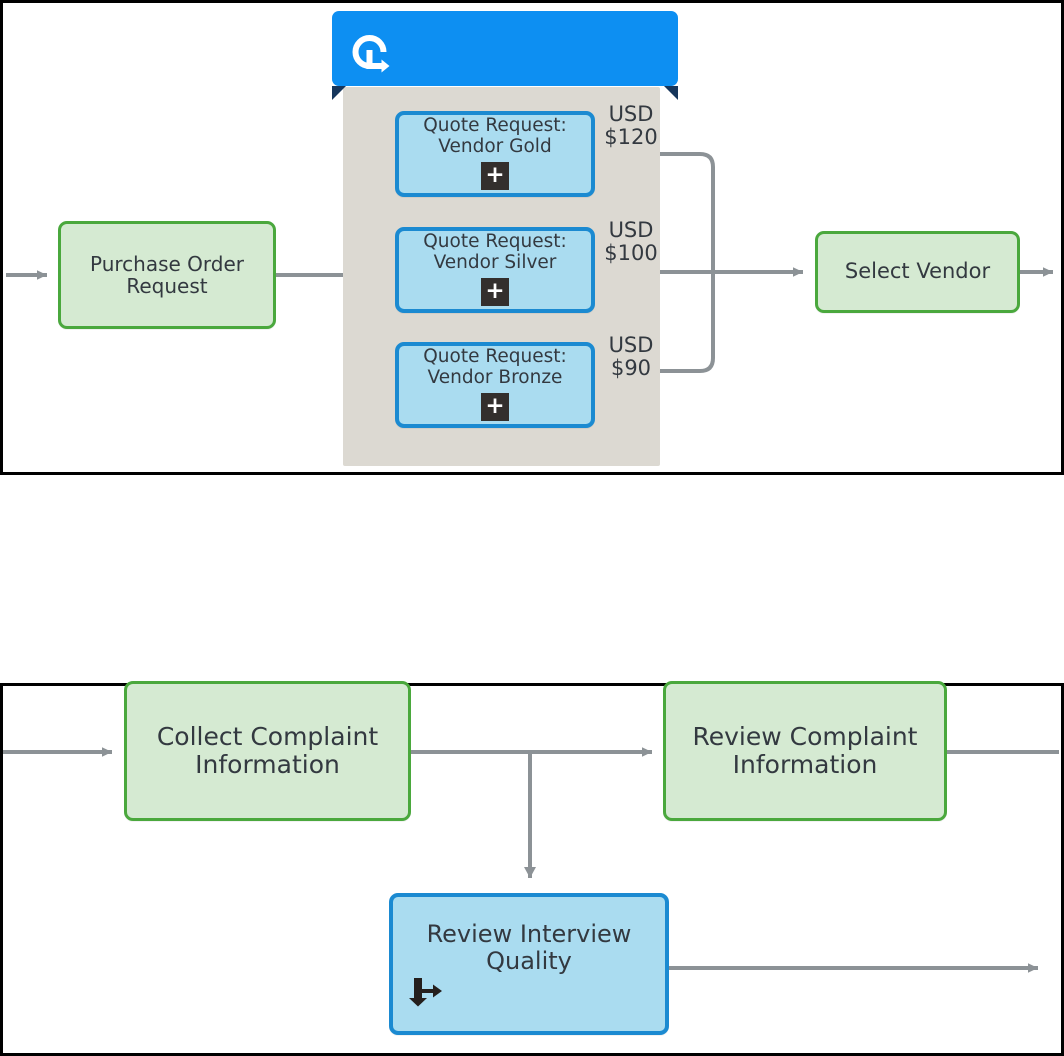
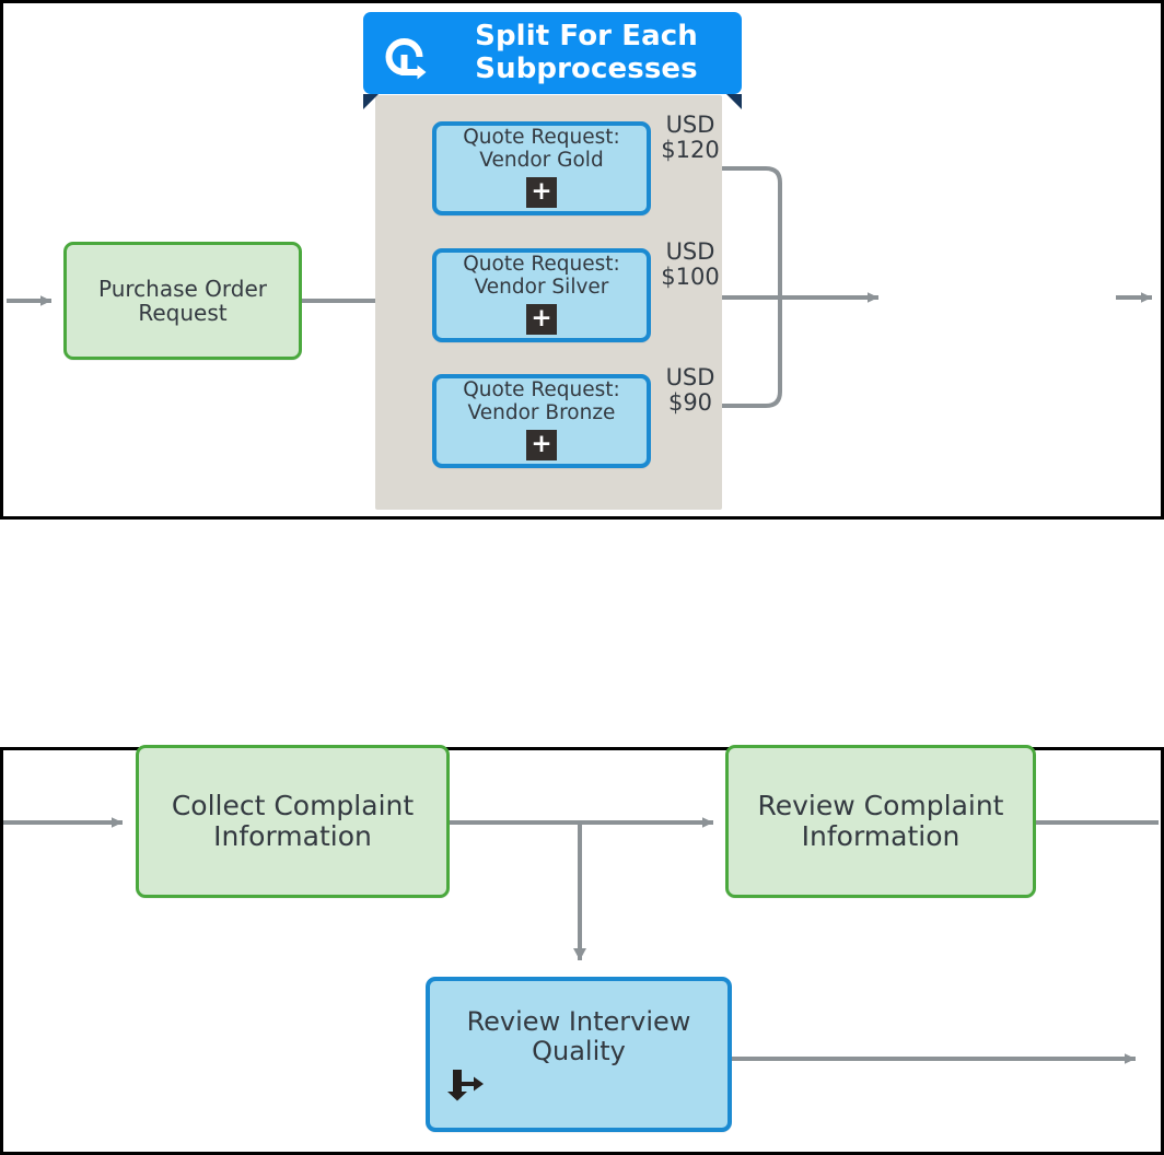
+ Split For Each
+ Subprocesses
  Purchase Order
  Request
  Quote Request:
  Vendor Gold
  +
  Quote Request:
  Vendor Silver
  +
  Quote Request:
  Vendor Bronze
  +
  USD
  $120
  USD
  $100
  USD
  $90
- Select Vendor
  Collect Complaint
  Information
  Review Complaint
  Information
  Review Interview
  Quality
